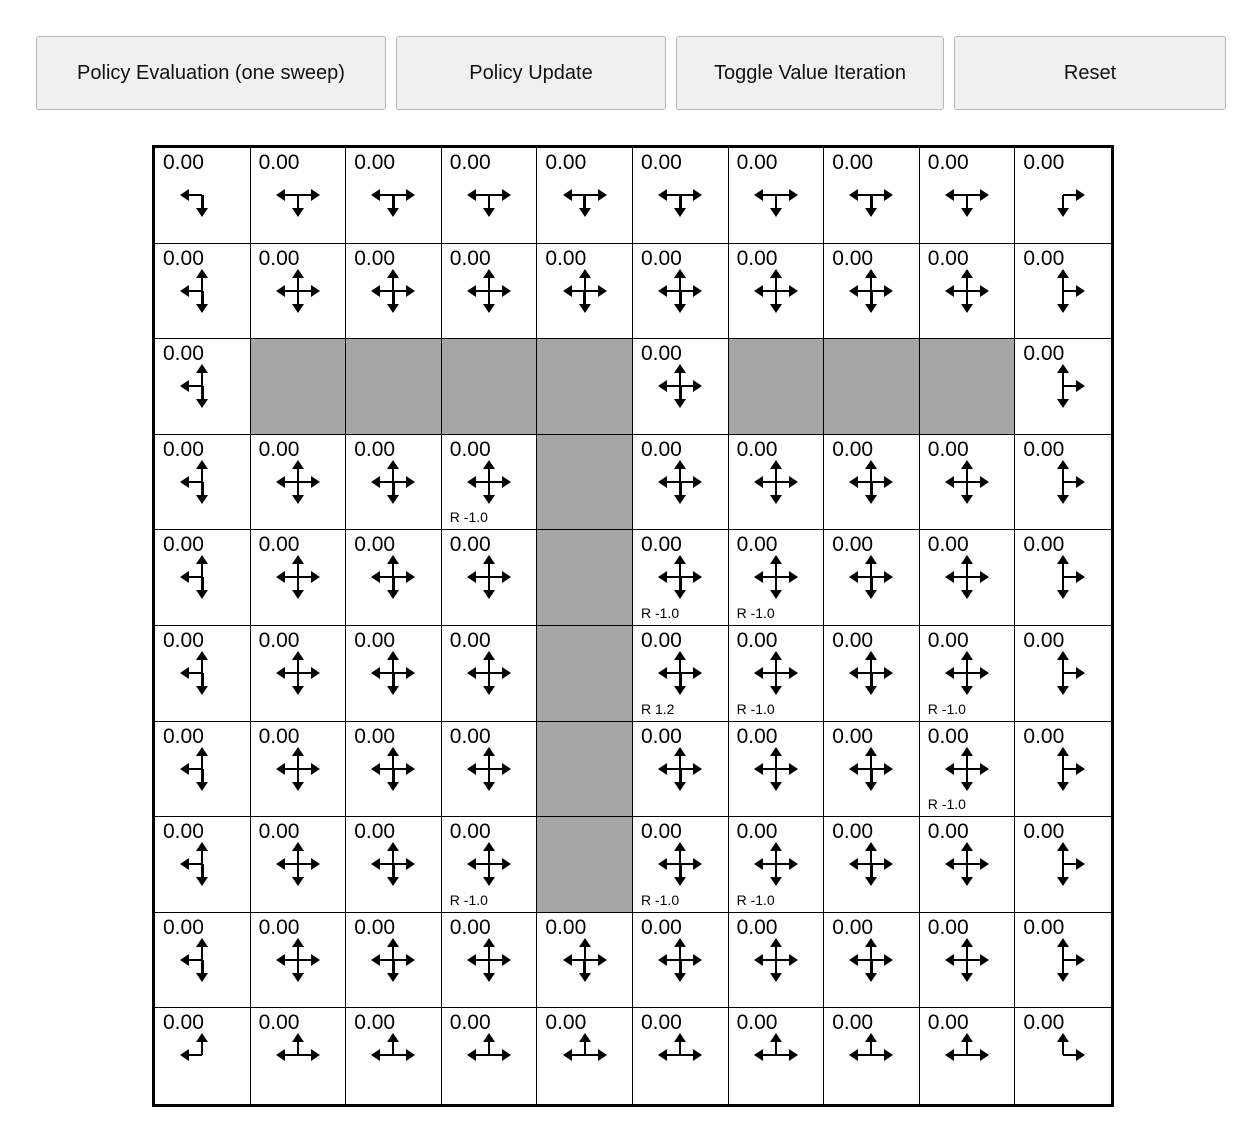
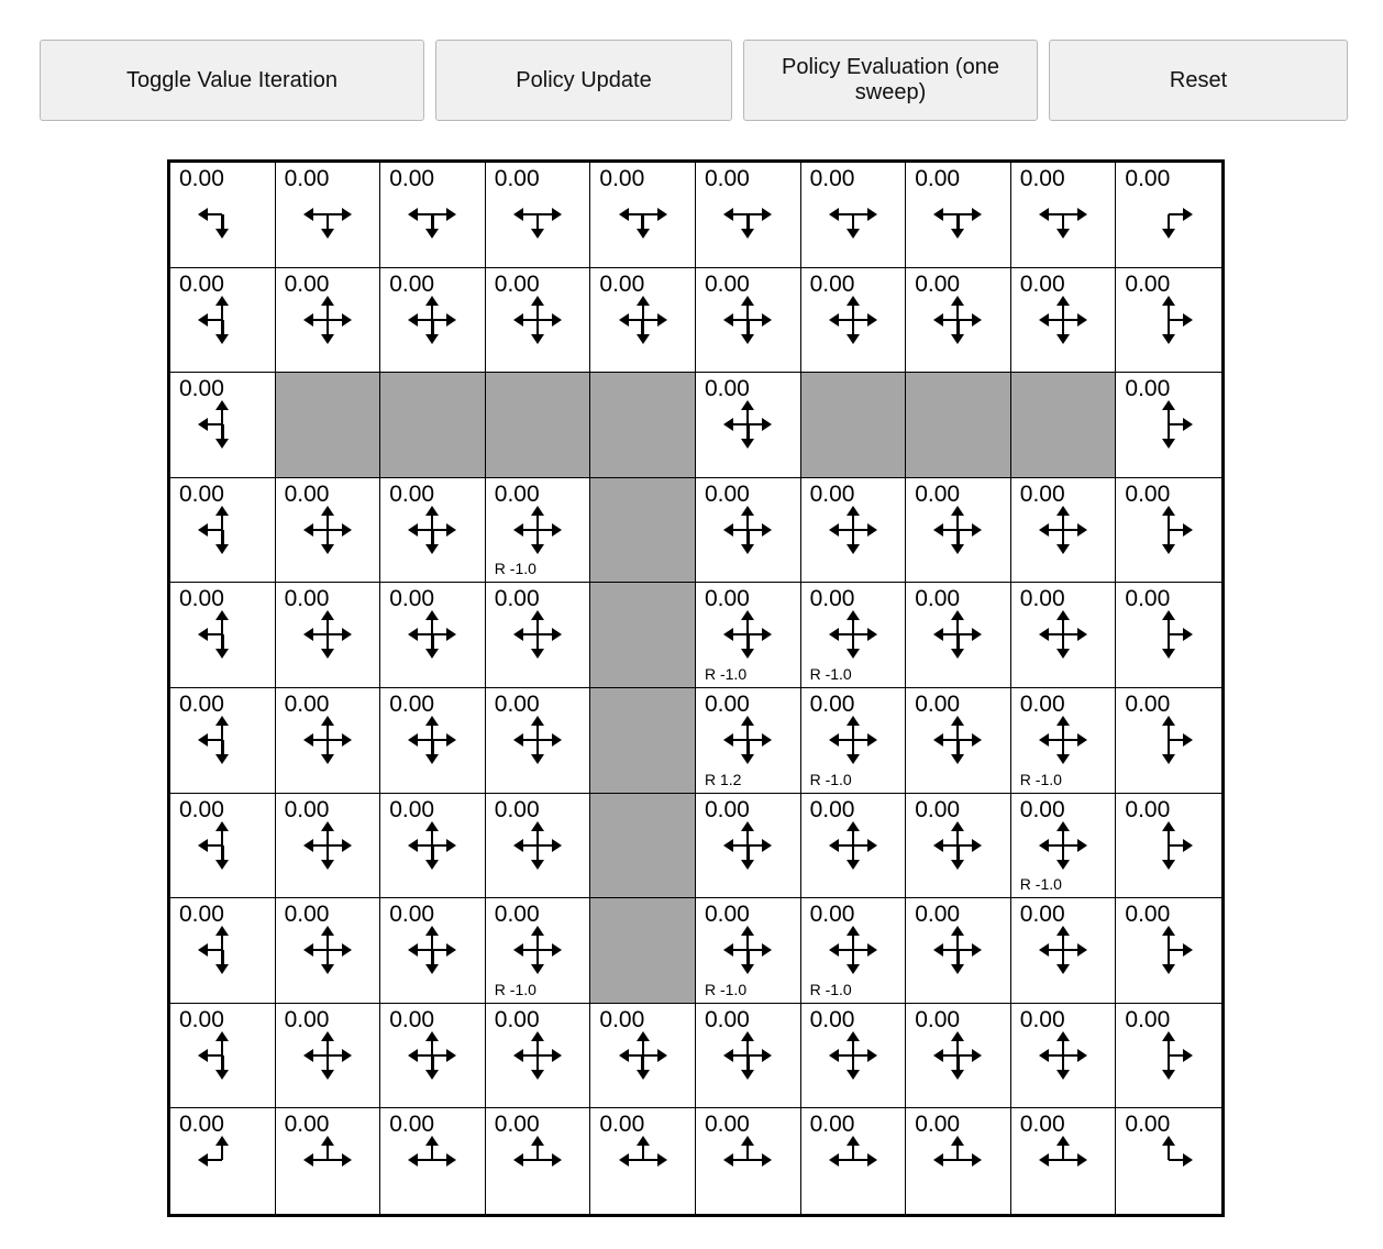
- Policy Evaluation (one sweep)
+ Toggle Value Iteration
  Policy Update
- Toggle Value Iteration
+ Policy Evaluation (one sweep)
  Reset
  0.00
  0.00
  0.00
  0.00
  0.00
  0.00
  0.00
  0.00
  0.00
  0.00
  0.00
  0.00
  0.00
  0.00
  0.00
  0.00
  0.00
  0.00
  0.00
  0.00
  0.00
  0.00
  0.00
  0.00
  0.00
  0.00
  0.00
  R -1.0
  0.00
  0.00
  0.00
  0.00
  0.00
  0.00
  0.00
  0.00
  0.00
  0.00
  R -1.0
  0.00
  R -1.0
  0.00
  0.00
  0.00
  0.00
  0.00
  0.00
  0.00
  0.00
  R 1.2
  0.00
  R -1.0
  0.00
  0.00
  R -1.0
  0.00
  0.00
  0.00
  0.00
  0.00
  0.00
  0.00
  0.00
  0.00
  R -1.0
  0.00
  0.00
  0.00
  0.00
  0.00
  R -1.0
  0.00
  R -1.0
  0.00
  R -1.0
  0.00
  0.00
  0.00
  0.00
  0.00
  0.00
  0.00
  0.00
  0.00
  0.00
  0.00
  0.00
  0.00
  0.00
  0.00
  0.00
  0.00
  0.00
  0.00
  0.00
  0.00
  0.00
  0.00
